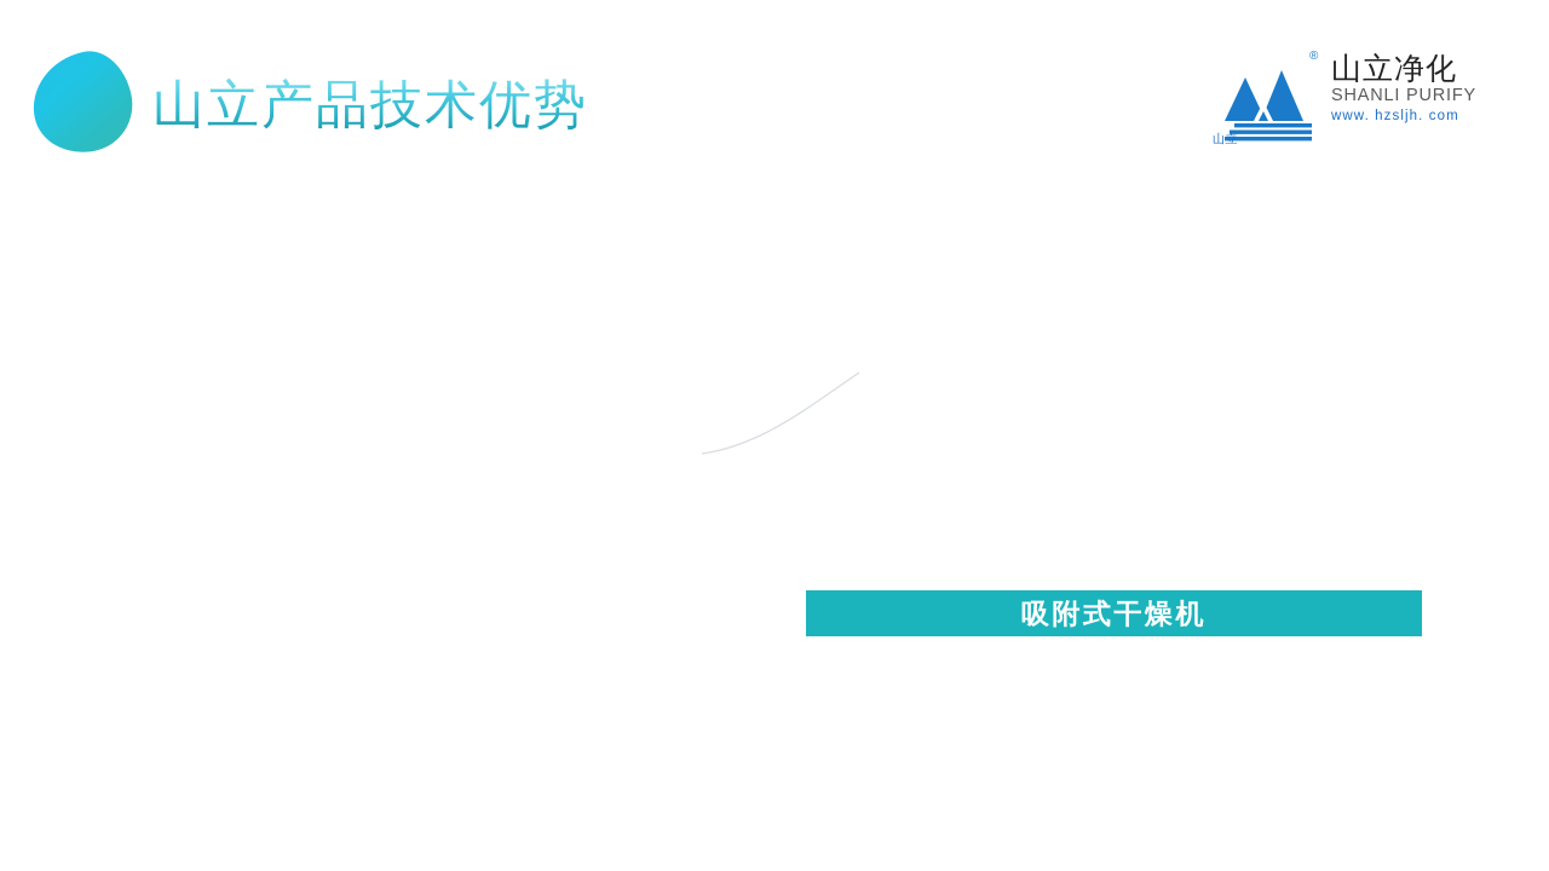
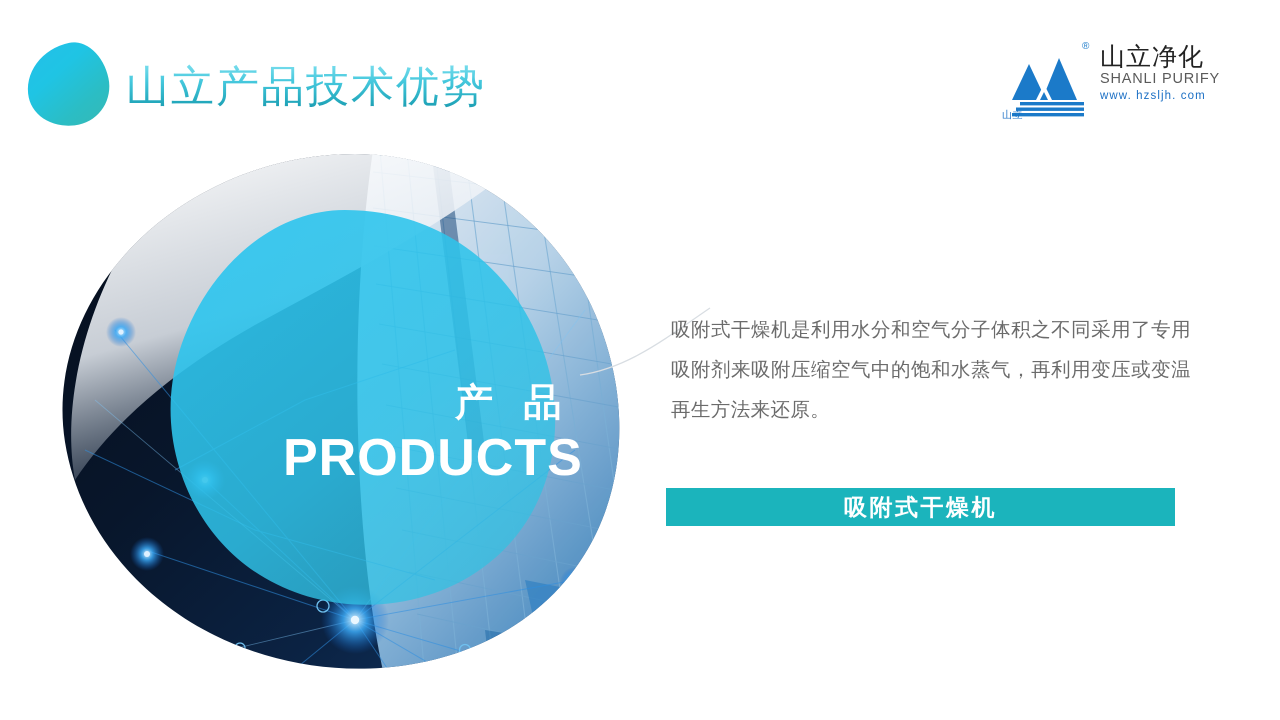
  山立产品技术优势
  山立
  ®
  山立净化
  SHANLI PURIFY
  www. hzsljh. com
+ 产 品
+ PRODUCTS
+ 吸附式干燥机是利用水分和空气分子体积之不同采用了专用吸附剂来吸附压缩空气中的饱和水蒸气，再利用变压或变温再生方法来还原。
  吸附式干燥机
